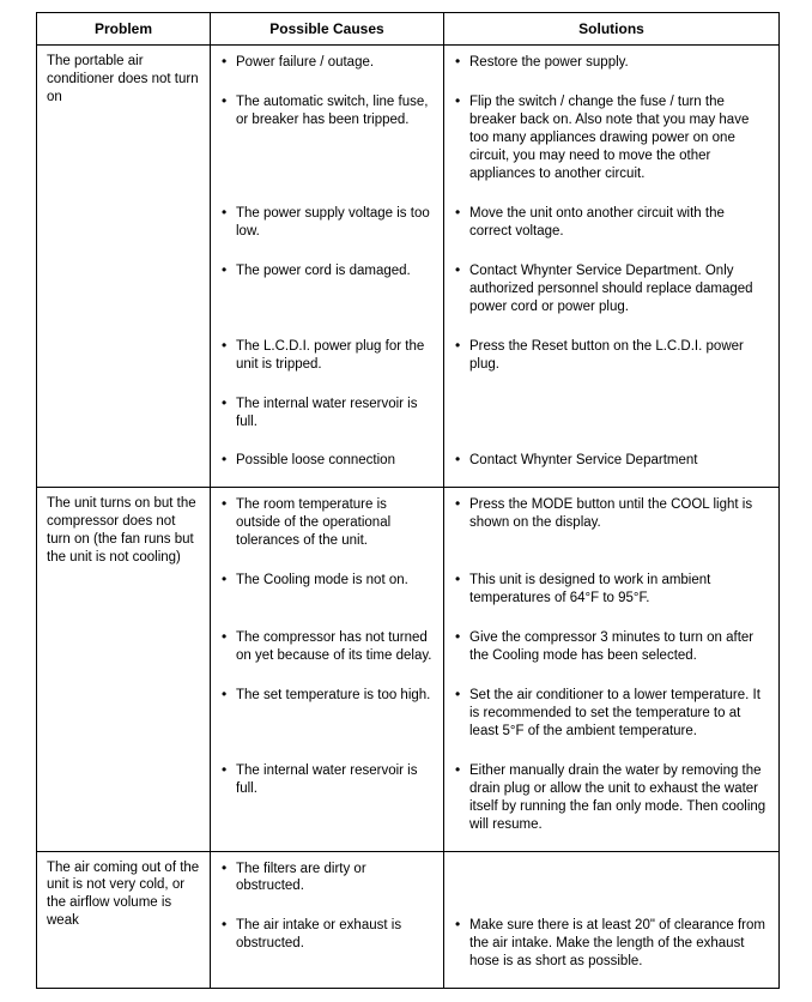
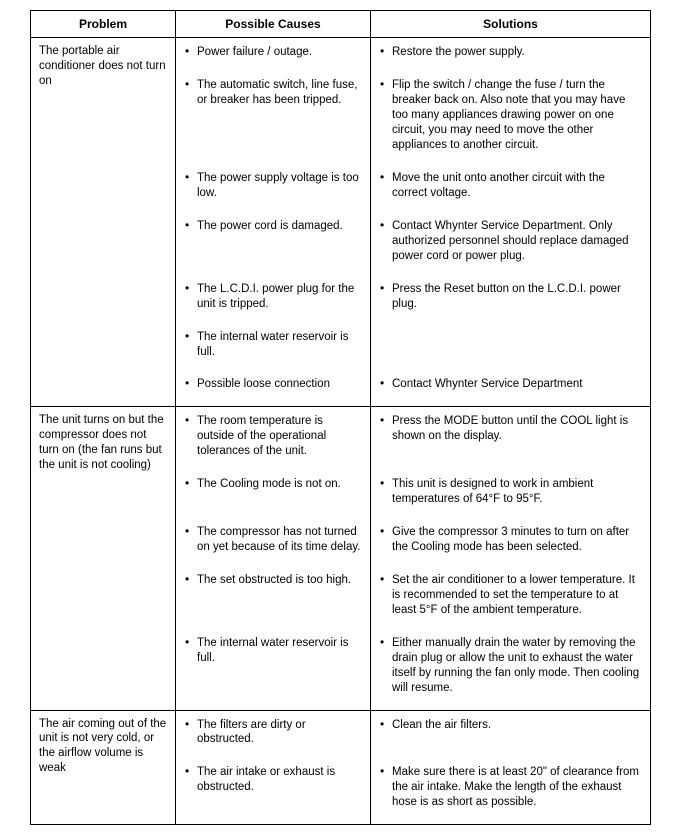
  Problem
  Possible Causes
  Solutions
  The portable air conditioner does not turn on
  Power failure / outage.
  Restore the power supply.
  The automatic switch, line fuse, or breaker has been tripped.
  Flip the switch / change the fuse / turn the breaker back on. Also note that you may have too many appliances drawing power on one circuit, you may need to move the other appliances to another circuit.
  The power supply voltage is too low.
  Move the unit onto another circuit with the correct voltage.
  The power cord is damaged.
  Contact Whynter Service Department. Only authorized personnel should replace damaged power cord or power plug.
  The L.C.D.I. power plug for the unit is tripped.
  Press the Reset button on the L.C.D.I. power plug.
  The internal water reservoir is full.
  Possible loose connection
  Contact Whynter Service Department
  The unit turns on but the compressor does not turn on (the fan runs but the unit is not cooling)
  The room temperature is outside of the operational tolerances of the unit.
  Press the MODE button until the COOL light is shown on the display.
  The Cooling mode is not on.
  This unit is designed to work in ambient temperatures of 64°F to 95°F.
  The compressor has not turned on yet because of its time delay.
  Give the compressor 3 minutes to turn on after the Cooling mode has been selected.
- The set temperature is too high.
+ The set obstructed is too high.
  Set the air conditioner to a lower temperature. It is recommended to set the temperature to at least 5°F of the ambient temperature.
  The internal water reservoir is full.
  Either manually drain the water by removing the drain plug or allow the unit to exhaust the water itself by running the fan only mode. Then cooling will resume.
  The air coming out of the unit is not very cold, or the airflow volume is weak
  The filters are dirty or obstructed.
+ Clean the air filters.
  The air intake or exhaust is obstructed.
  Make sure there is at least 20" of clearance from the air intake. Make the length of the exhaust hose is as short as possible.
